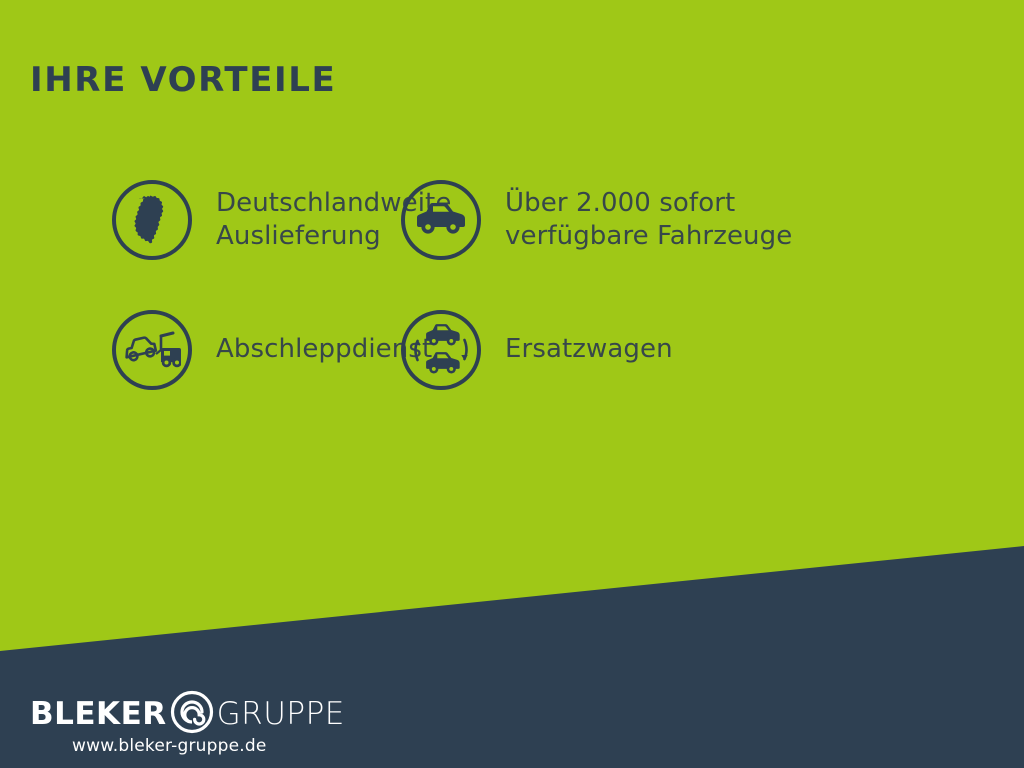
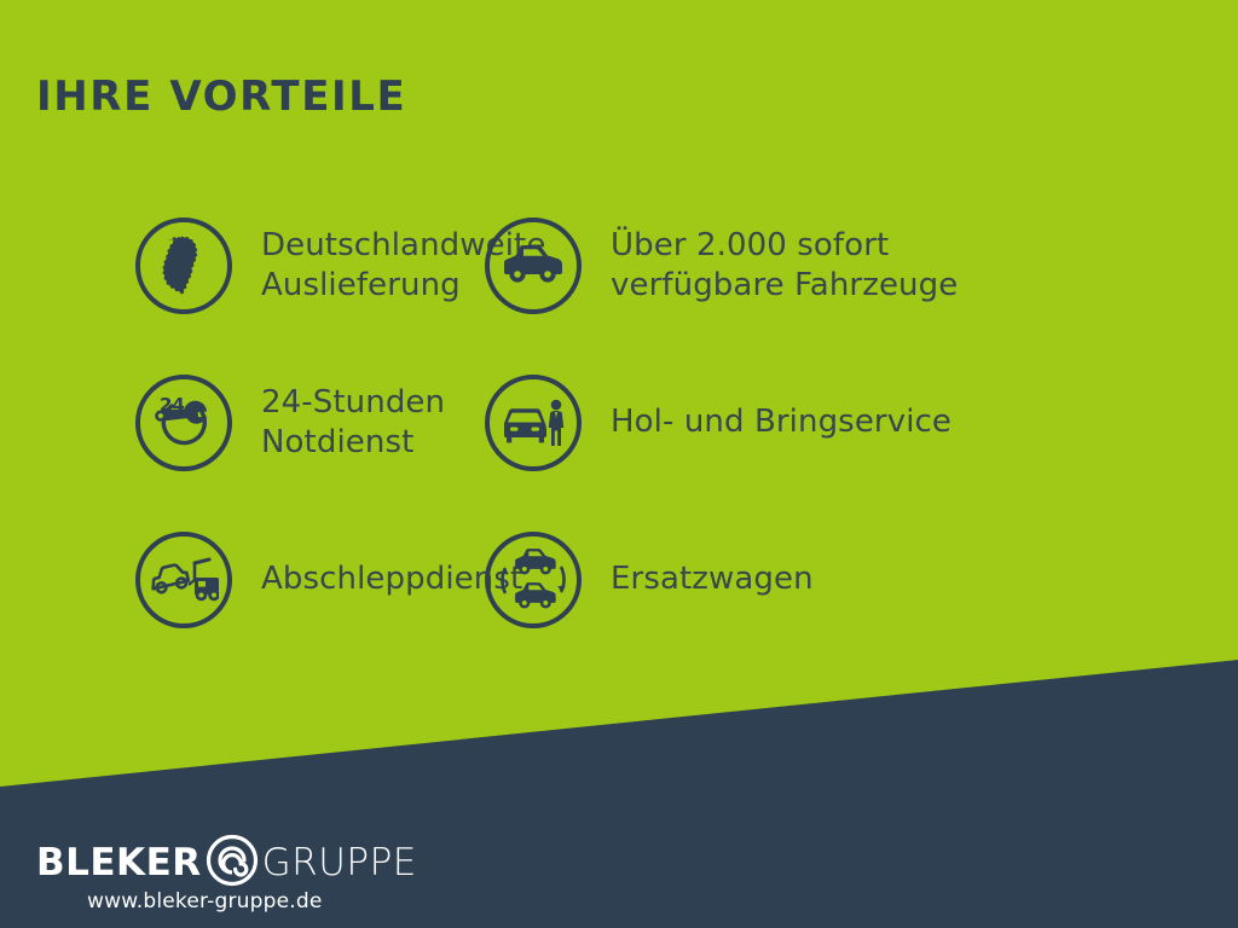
  IHRE VORTEILE
  Deutschlandweite
  Auslieferung
  Über 2.000 sofort
  verfügbare Fahrzeuge
+ 24
+ 24-Stunden
+ Notdienst
+ Hol- und Bringservice
  Abschleppdient
  Ersatzwagen
  BLEKER
  GRUPPE
  www.bleker-gruppe.de
